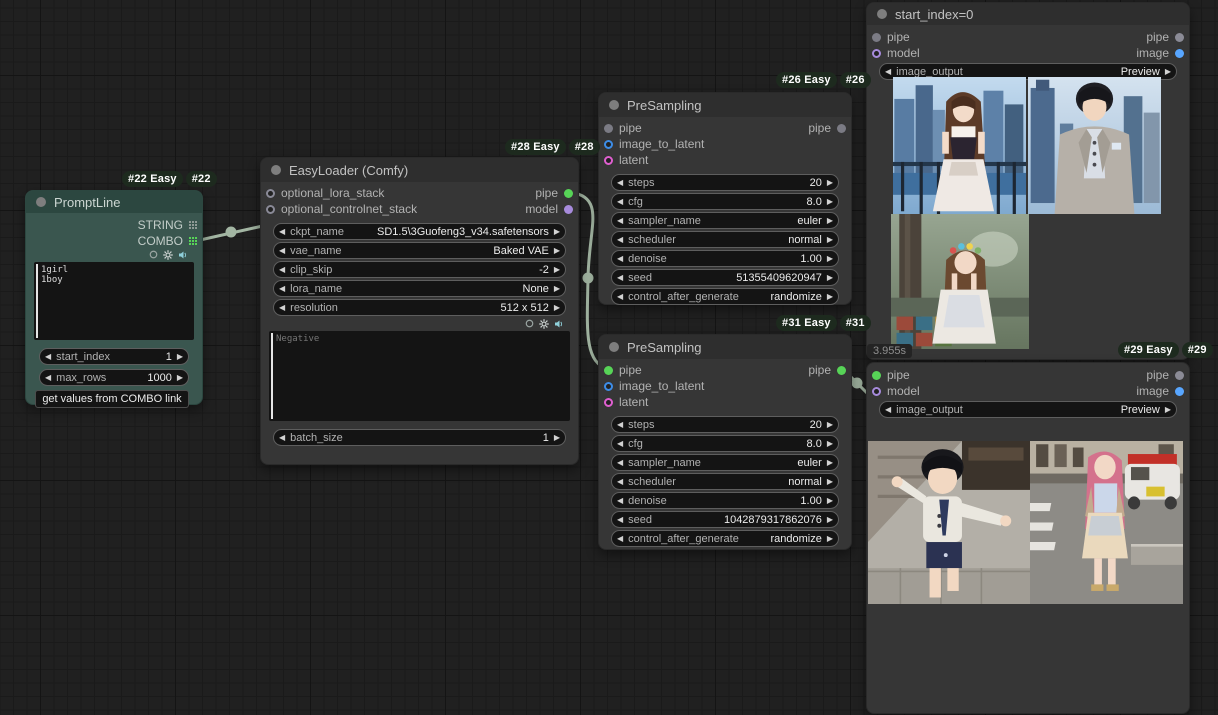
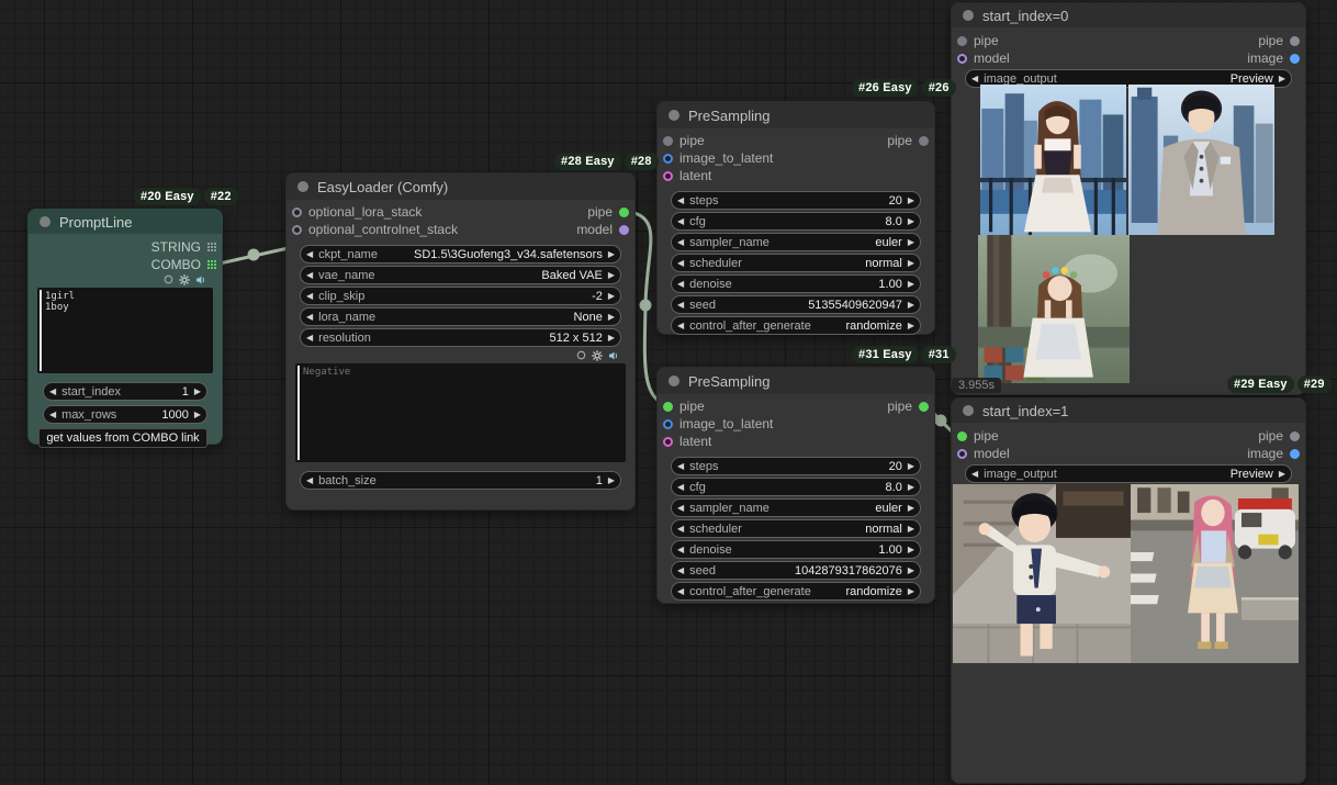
- #22 Easy
+ #20 Easy
  #22
  #28 Easy
  #28
  #26 Easy
  #26
  #31 Easy
  #31
  #29 Easy
  #29
  PromptLine
  STRING
  COMBO
  1girl
  1boy
  ◀
  start_index
  1
  ▶
  ◀
  max_rows
  1000
  ▶
  get values from COMBO link
  EasyLoader (Comfy)
  optional_lora_stack
  pipe
  optional_controlnet_stack
  model
  ◀
  ckpt_name
  SD1.5\3Guofeng3_v34.safetensors
  ▶
  ◀
  vae_name
  Baked VAE
  ▶
  ◀
  clip_skip
  -2
  ▶
  ◀
  lora_name
  None
  ▶
  ◀
  resolution
  512 x 512
  ▶
  Negative
  ◀
  batch_size
  1
  ▶
  PreSampling
  pipe
  pipe
  image_to_latent
  latent
  ◀
  steps
  20
  ▶
  ◀
  cfg
  8.0
  ▶
  ◀
  sampler_name
  euler
  ▶
  ◀
  scheduler
  normal
  ▶
  ◀
  denoise
  1.00
  ▶
  ◀
  seed
  51355409620947
  ▶
  ◀
  control_after_generate
  randomize
  ▶
  PreSampling
  pipe
  pipe
  image_to_latent
  latent
  ◀
  steps
  20
  ▶
  ◀
  cfg
  8.0
  ▶
  ◀
  sampler_name
  euler
  ▶
  ◀
  scheduler
  normal
  ▶
  ◀
  denoise
  1.00
  ▶
  ◀
  seed
  1042879317862076
  ▶
  ◀
  control_after_generate
  randomize
  ▶
  start_index=0
  pipe
  pipe
  model
  image
  ◀
  image_output
  Preview
  ▶
  3.955s
+ start_index=1
  pipe
  pipe
  model
  image
  ◀
  image_output
  Preview
  ▶
